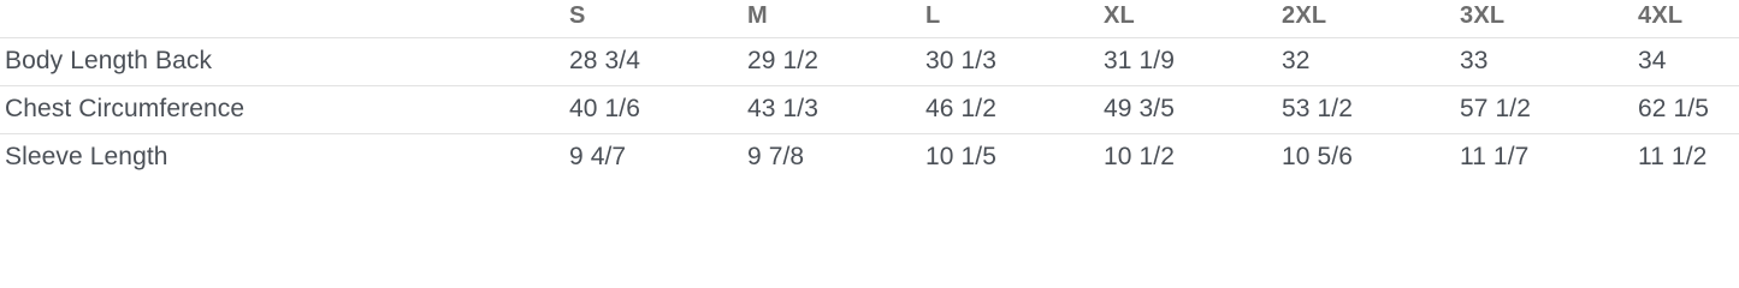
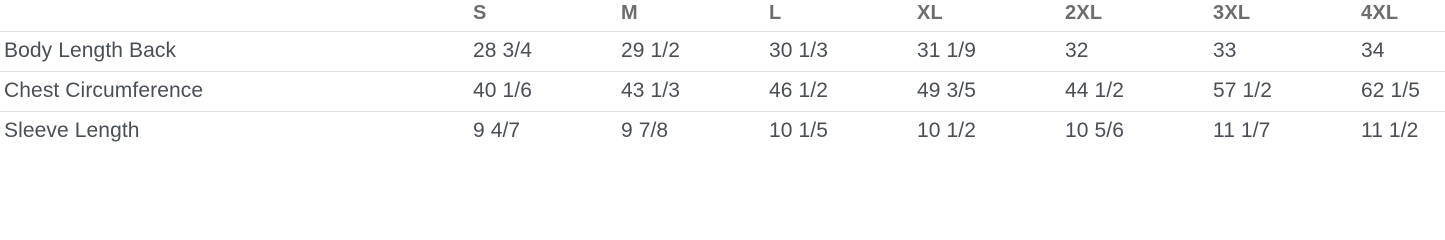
  	S	M	L	XL	2XL	3XL	4XL
  Body Length Back	28 3/4	29 1/2	30 1/3	31 1/9	32	33	34
- Chest Circumference	40 1/6	43 1/3	46 1/2	49 3/5	53 1/2	57 1/2	62 1/5
+ Chest Circumference	40 1/6	43 1/3	46 1/2	49 3/5	44 1/2	57 1/2	62 1/5
  Sleeve Length	9 4/7	9 7/8	10 1/5	10 1/2	10 5/6	11 1/7	11 1/2
